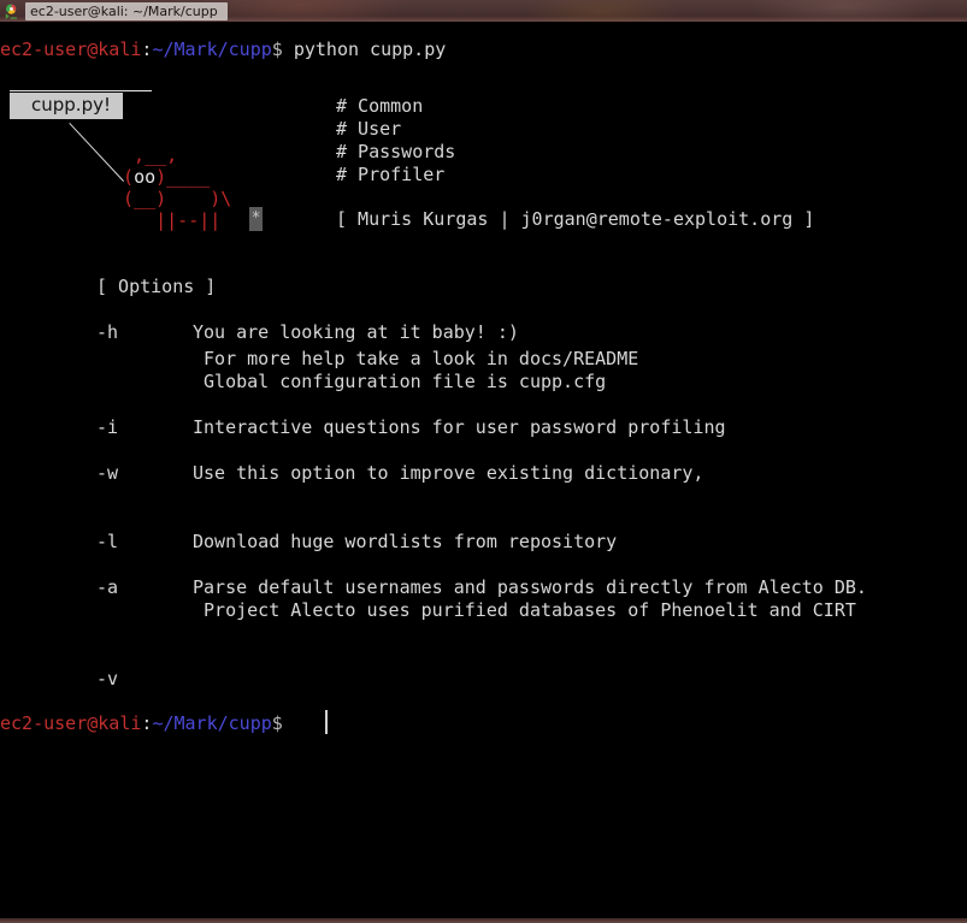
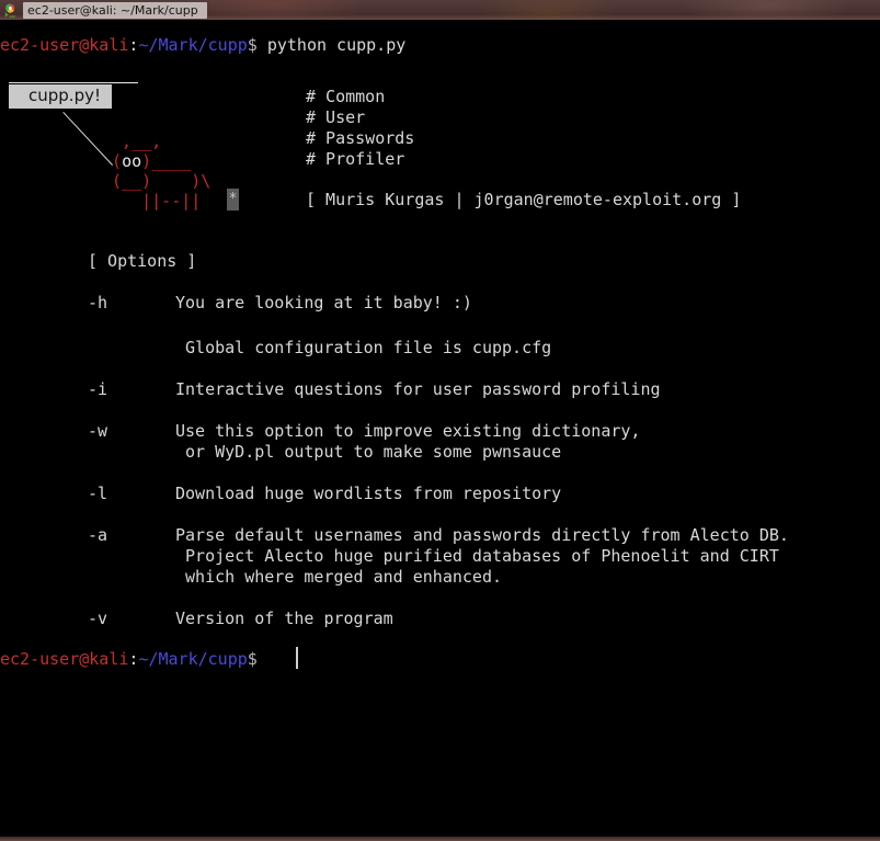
  ec2-user@kali: ~/Mark/cupp
  ec2-user@kali:~/Mark/cupp$ python cupp.py
  cupp.py!
  ,__,
  (oo)____
  (__) )\
  ||--||
  *
  # Common
  # User
  # Passwords
  # Profiler
  [ Muris Kurgas | j0rgan@remote-exploit.org ]
  [ Options ]
  -h
  You are looking at it baby! :)
- For more help take a look in docs/README
  Global configuration file is cupp.cfg
  -i
  Interactive questions for user password profiling
  -w
  Use this option to improve existing dictionary,
+ or WyD.pl output to make some pwnsauce
  -l
  Download huge wordlists from repository
  -a
  Parse default usernames and passwords directly from Alecto DB.
- Project Alecto uses purified databases of Phenoelit and CIRT
+ Project Alecto huge purified databases of Phenoelit and CIRT
+ which where merged and enhanced.
  -v
+ Version of the program
  ec2-user@kali:~/Mark/cupp$
